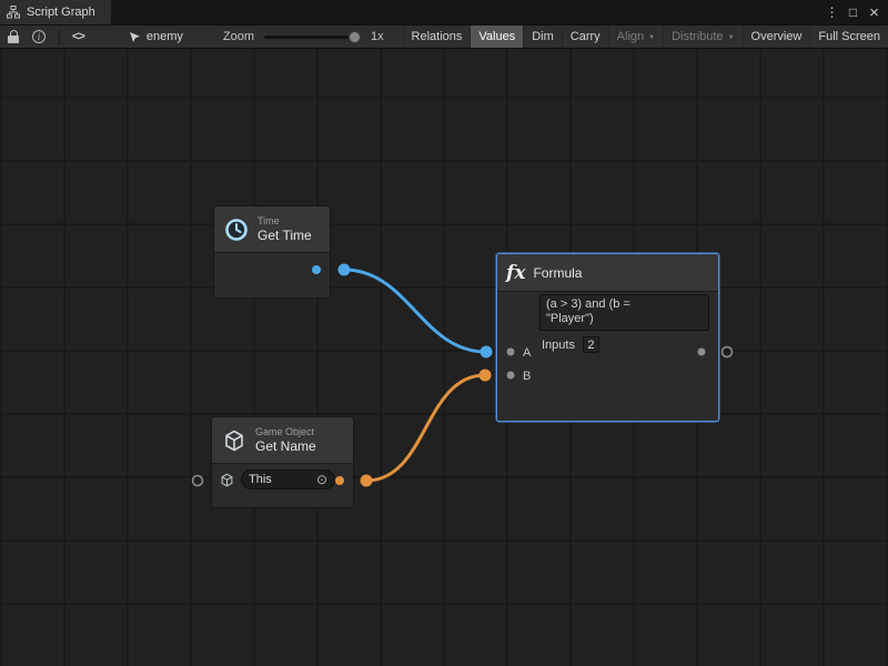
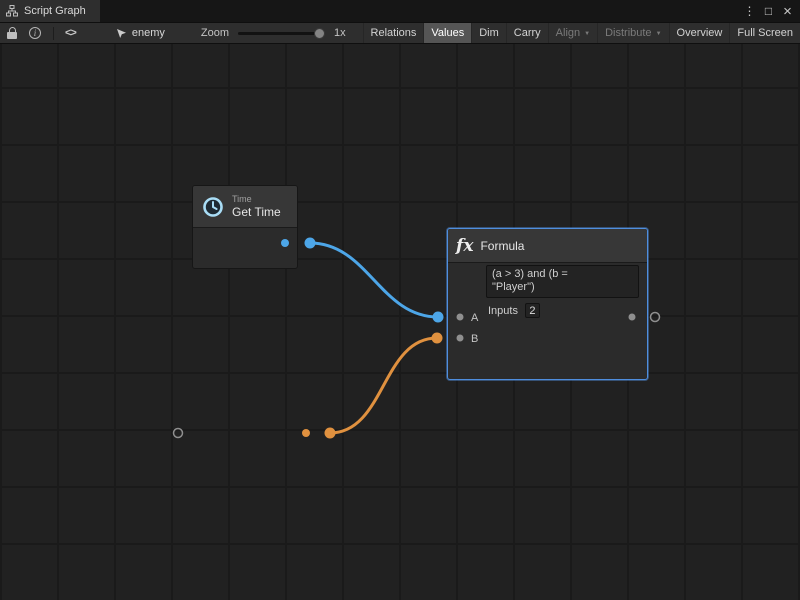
  Script Graph
  ⋮
  □
  ×
  i
  <>
  enemy
  Zoom
  1x
  Relations
  Values
  Dim
  Carry
  Align
  Distribute
  Overview
  Full Screen
  Time
  Get Time
  fx
  Formula
  (a > 3) and (b =
  "Player")
  Inputs
  2
  A
  B
- Game Object
- Get Name
- This
- ⊙
